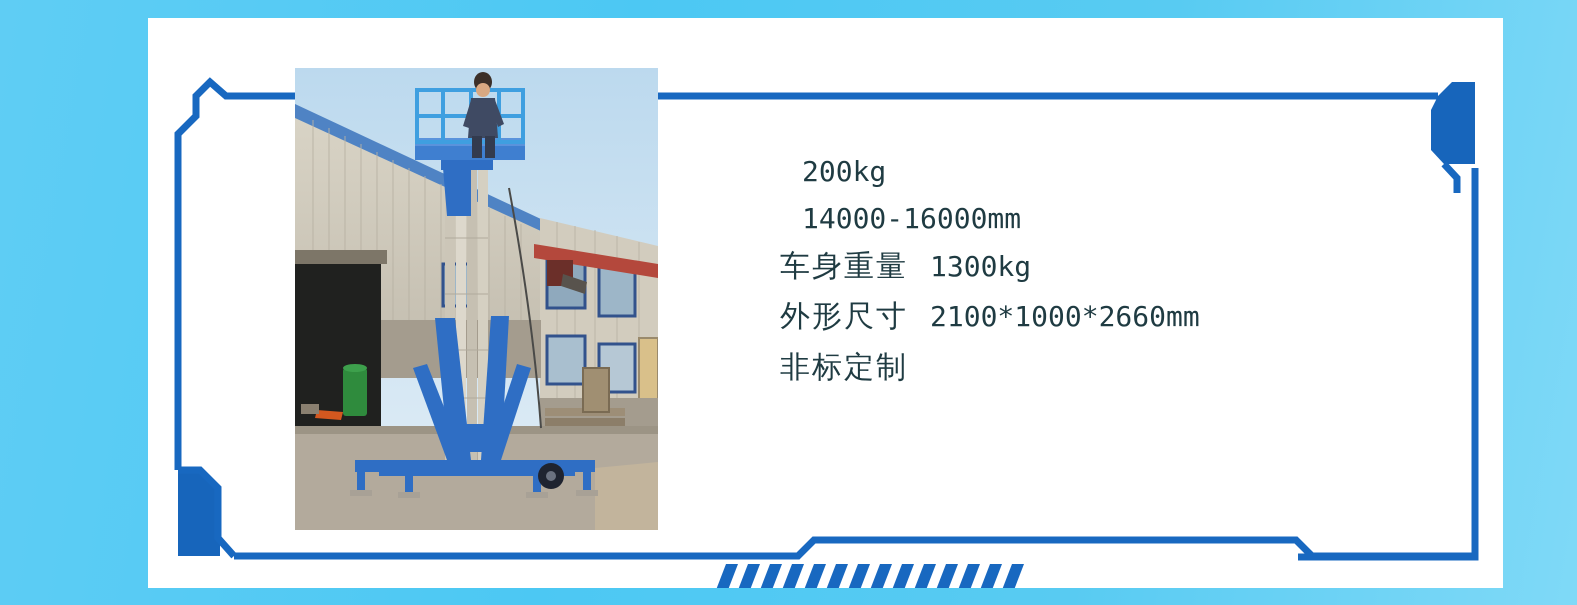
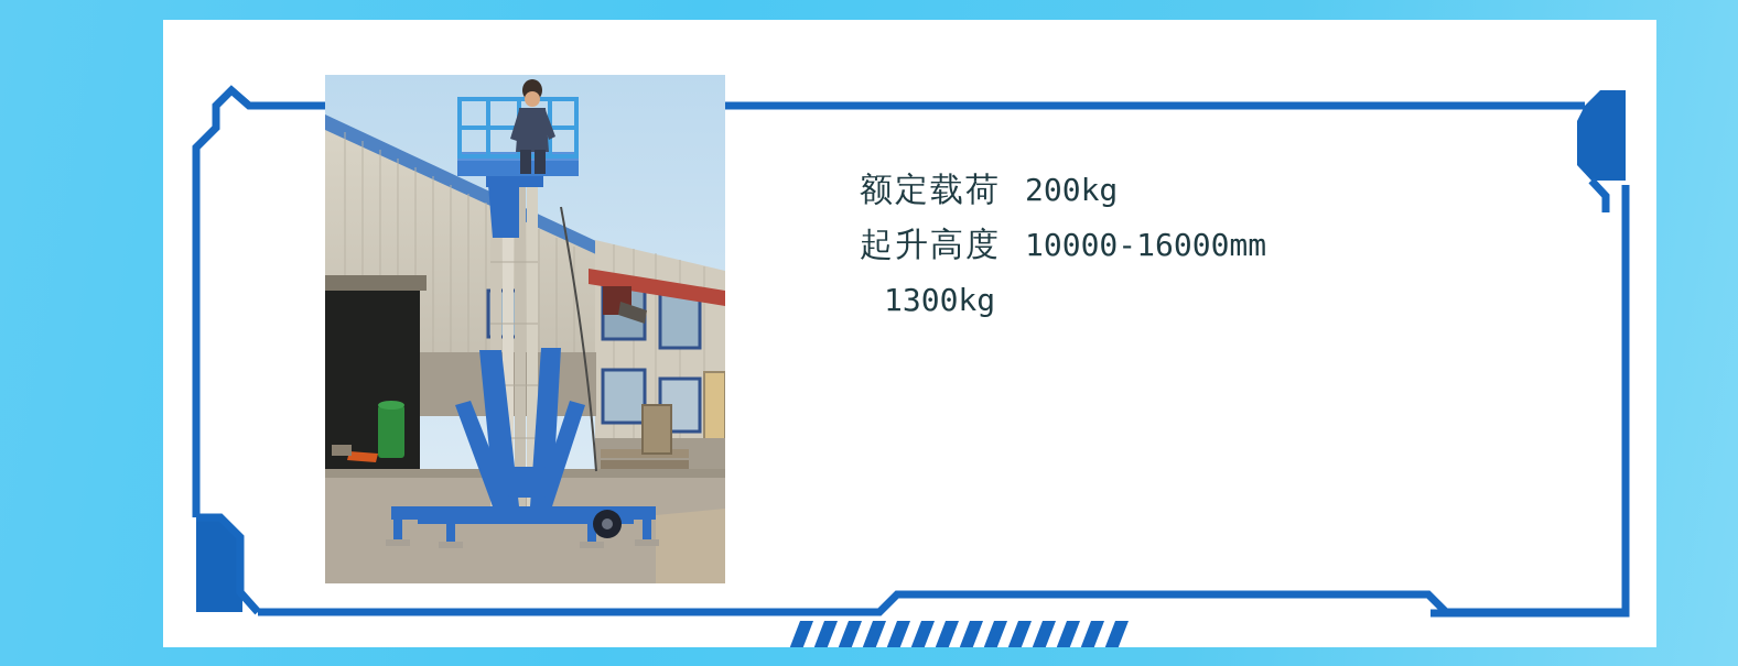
+ 额定载荷
  200kg
+ 起升高度
- 14000-16000mm
+ 10000-16000mm
- 车身重量
  1300kg
- 外形尺寸
- 2100*1000*2660mm
- 非标定制
